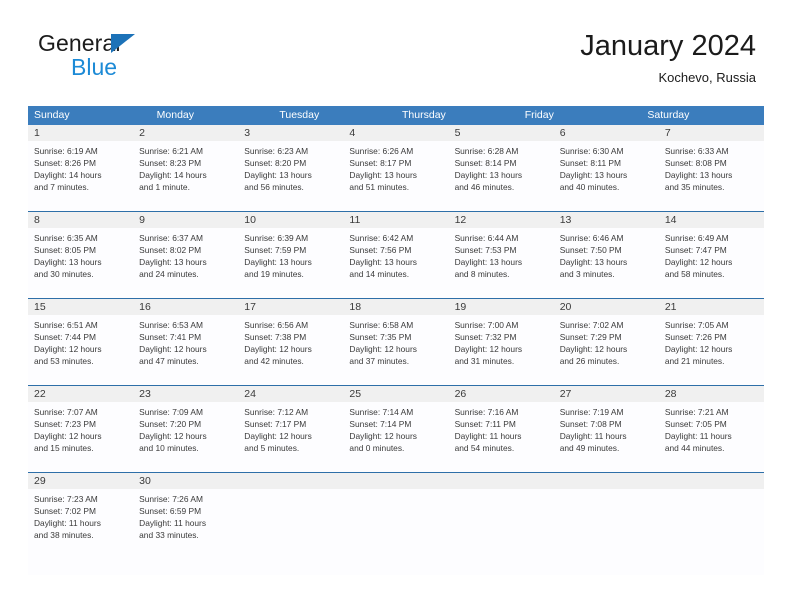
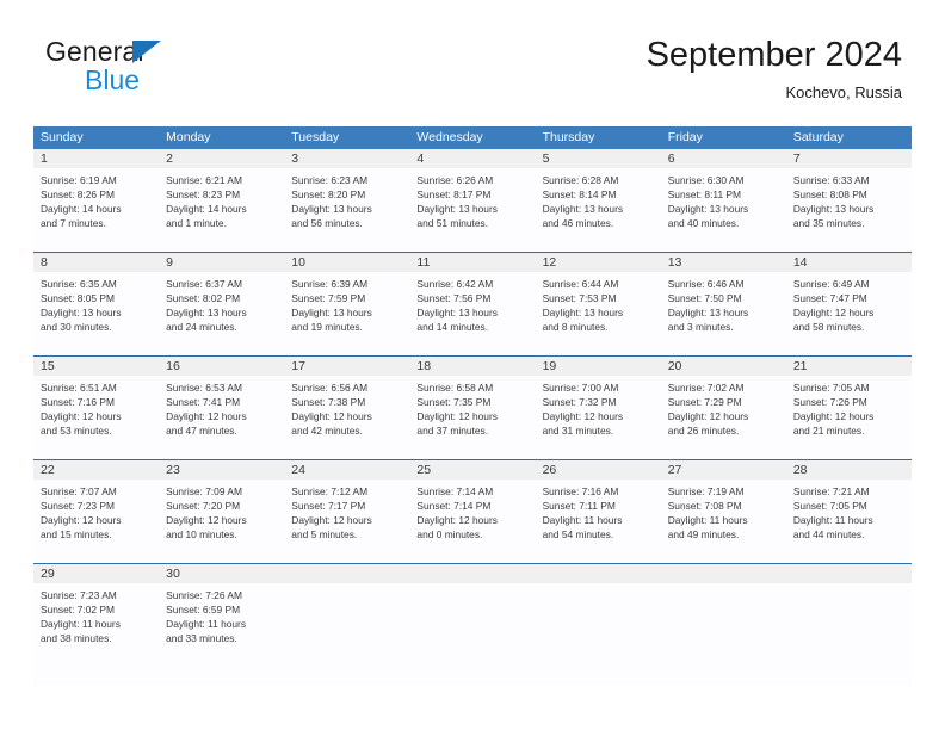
  General
  Blue
- January 2024
+ September 2024
  Kochevo, Russia
  Sunday
  Monday
  Tuesday
+ Wednesday
  Thursday
  Friday
  Saturday
  1
  2
  3
  4
  5
  6
  7
  Sunrise: 6:19 AM
  Sunset: 8:26 PM
  Daylight: 14 hours
  and 7 minutes.
  Sunrise: 6:21 AM
  Sunset: 8:23 PM
  Daylight: 14 hours
  and 1 minute.
  Sunrise: 6:23 AM
  Sunset: 8:20 PM
  Daylight: 13 hours
  and 56 minutes.
  Sunrise: 6:26 AM
  Sunset: 8:17 PM
  Daylight: 13 hours
  and 51 minutes.
  Sunrise: 6:28 AM
  Sunset: 8:14 PM
  Daylight: 13 hours
  and 46 minutes.
  Sunrise: 6:30 AM
  Sunset: 8:11 PM
  Daylight: 13 hours
  and 40 minutes.
  Sunrise: 6:33 AM
  Sunset: 8:08 PM
  Daylight: 13 hours
  and 35 minutes.
  8
  9
  10
  11
  12
  13
  14
  Sunrise: 6:35 AM
  Sunset: 8:05 PM
  Daylight: 13 hours
  and 30 minutes.
  Sunrise: 6:37 AM
  Sunset: 8:02 PM
  Daylight: 13 hours
  and 24 minutes.
  Sunrise: 6:39 AM
  Sunset: 7:59 PM
  Daylight: 13 hours
  and 19 minutes.
  Sunrise: 6:42 AM
  Sunset: 7:56 PM
  Daylight: 13 hours
  and 14 minutes.
  Sunrise: 6:44 AM
  Sunset: 7:53 PM
  Daylight: 13 hours
  and 8 minutes.
  Sunrise: 6:46 AM
  Sunset: 7:50 PM
  Daylight: 13 hours
  and 3 minutes.
  Sunrise: 6:49 AM
  Sunset: 7:47 PM
  Daylight: 12 hours
  and 58 minutes.
  15
  16
  17
  18
  19
  20
  21
  Sunrise: 6:51 AM
- Sunset: 7:44 PM
+ Sunset: 7:16 PM
  Daylight: 12 hours
  and 53 minutes.
  Sunrise: 6:53 AM
  Sunset: 7:41 PM
  Daylight: 12 hours
  and 47 minutes.
  Sunrise: 6:56 AM
  Sunset: 7:38 PM
  Daylight: 12 hours
  and 42 minutes.
  Sunrise: 6:58 AM
  Sunset: 7:35 PM
  Daylight: 12 hours
  and 37 minutes.
  Sunrise: 7:00 AM
  Sunset: 7:32 PM
  Daylight: 12 hours
  and 31 minutes.
  Sunrise: 7:02 AM
  Sunset: 7:29 PM
  Daylight: 12 hours
  and 26 minutes.
  Sunrise: 7:05 AM
  Sunset: 7:26 PM
  Daylight: 12 hours
  and 21 minutes.
  22
  23
  24
  25
  26
  27
  28
  Sunrise: 7:07 AM
  Sunset: 7:23 PM
  Daylight: 12 hours
  and 15 minutes.
  Sunrise: 7:09 AM
  Sunset: 7:20 PM
  Daylight: 12 hours
  and 10 minutes.
  Sunrise: 7:12 AM
  Sunset: 7:17 PM
  Daylight: 12 hours
  and 5 minutes.
  Sunrise: 7:14 AM
  Sunset: 7:14 PM
  Daylight: 12 hours
  and 0 minutes.
  Sunrise: 7:16 AM
  Sunset: 7:11 PM
  Daylight: 11 hours
  and 54 minutes.
  Sunrise: 7:19 AM
  Sunset: 7:08 PM
  Daylight: 11 hours
  and 49 minutes.
  Sunrise: 7:21 AM
  Sunset: 7:05 PM
  Daylight: 11 hours
  and 44 minutes.
  29
  30
  Sunrise: 7:23 AM
  Sunset: 7:02 PM
  Daylight: 11 hours
  and 38 minutes.
  Sunrise: 7:26 AM
  Sunset: 6:59 PM
  Daylight: 11 hours
  and 33 minutes.
